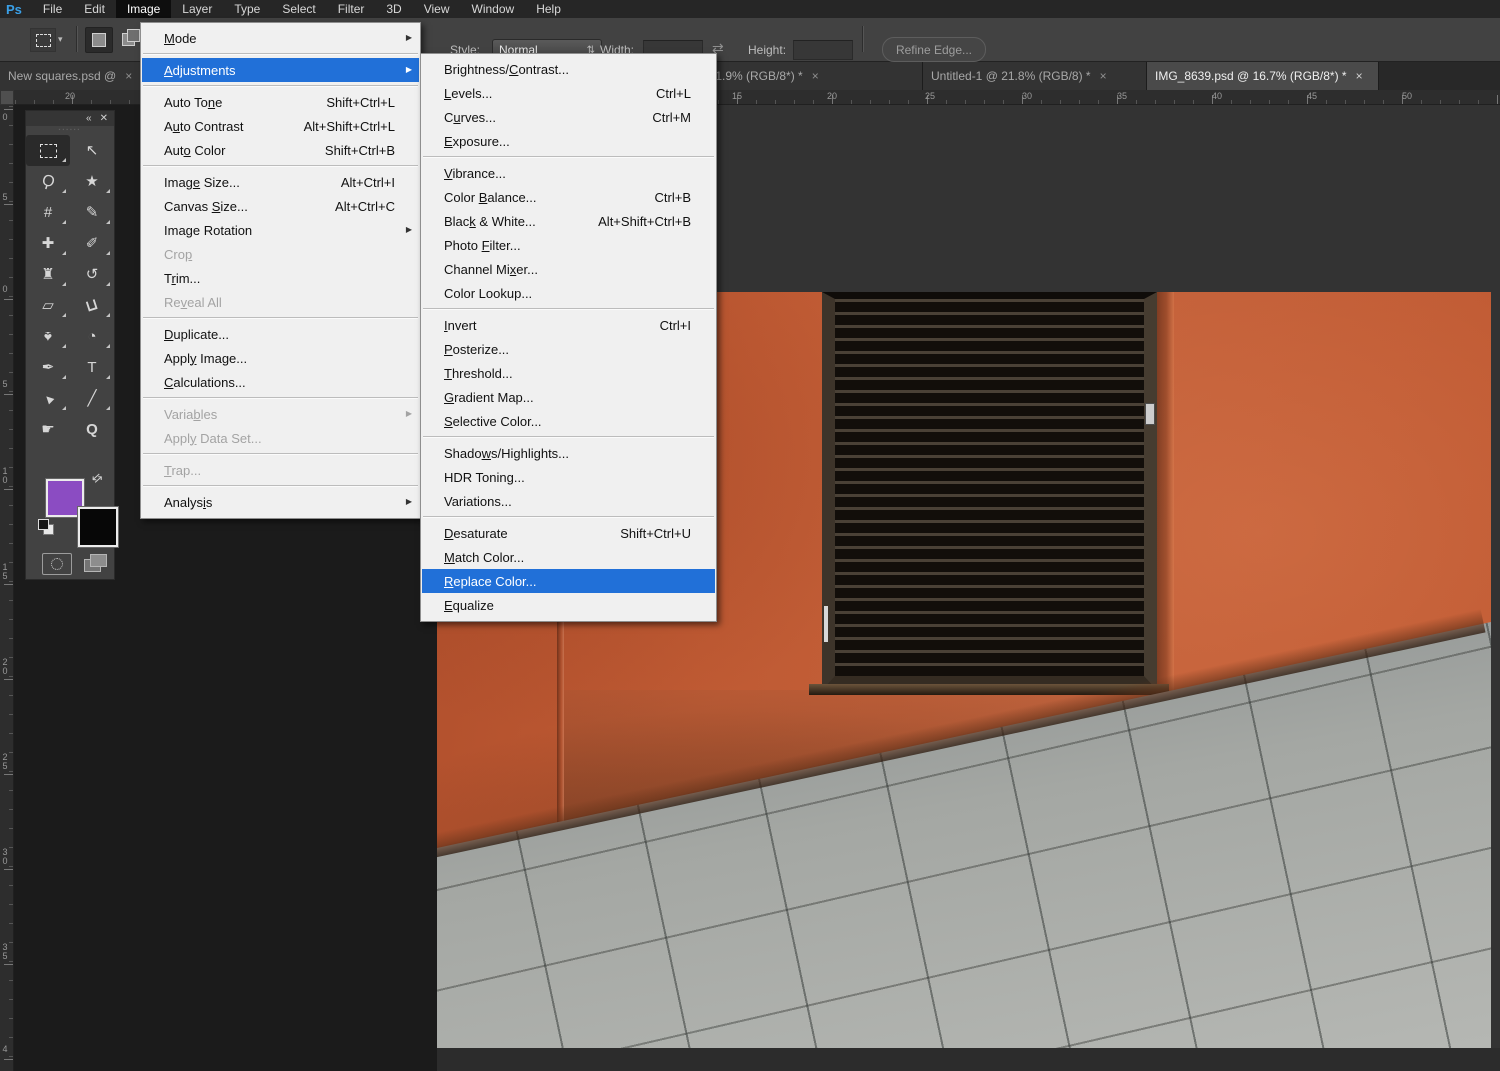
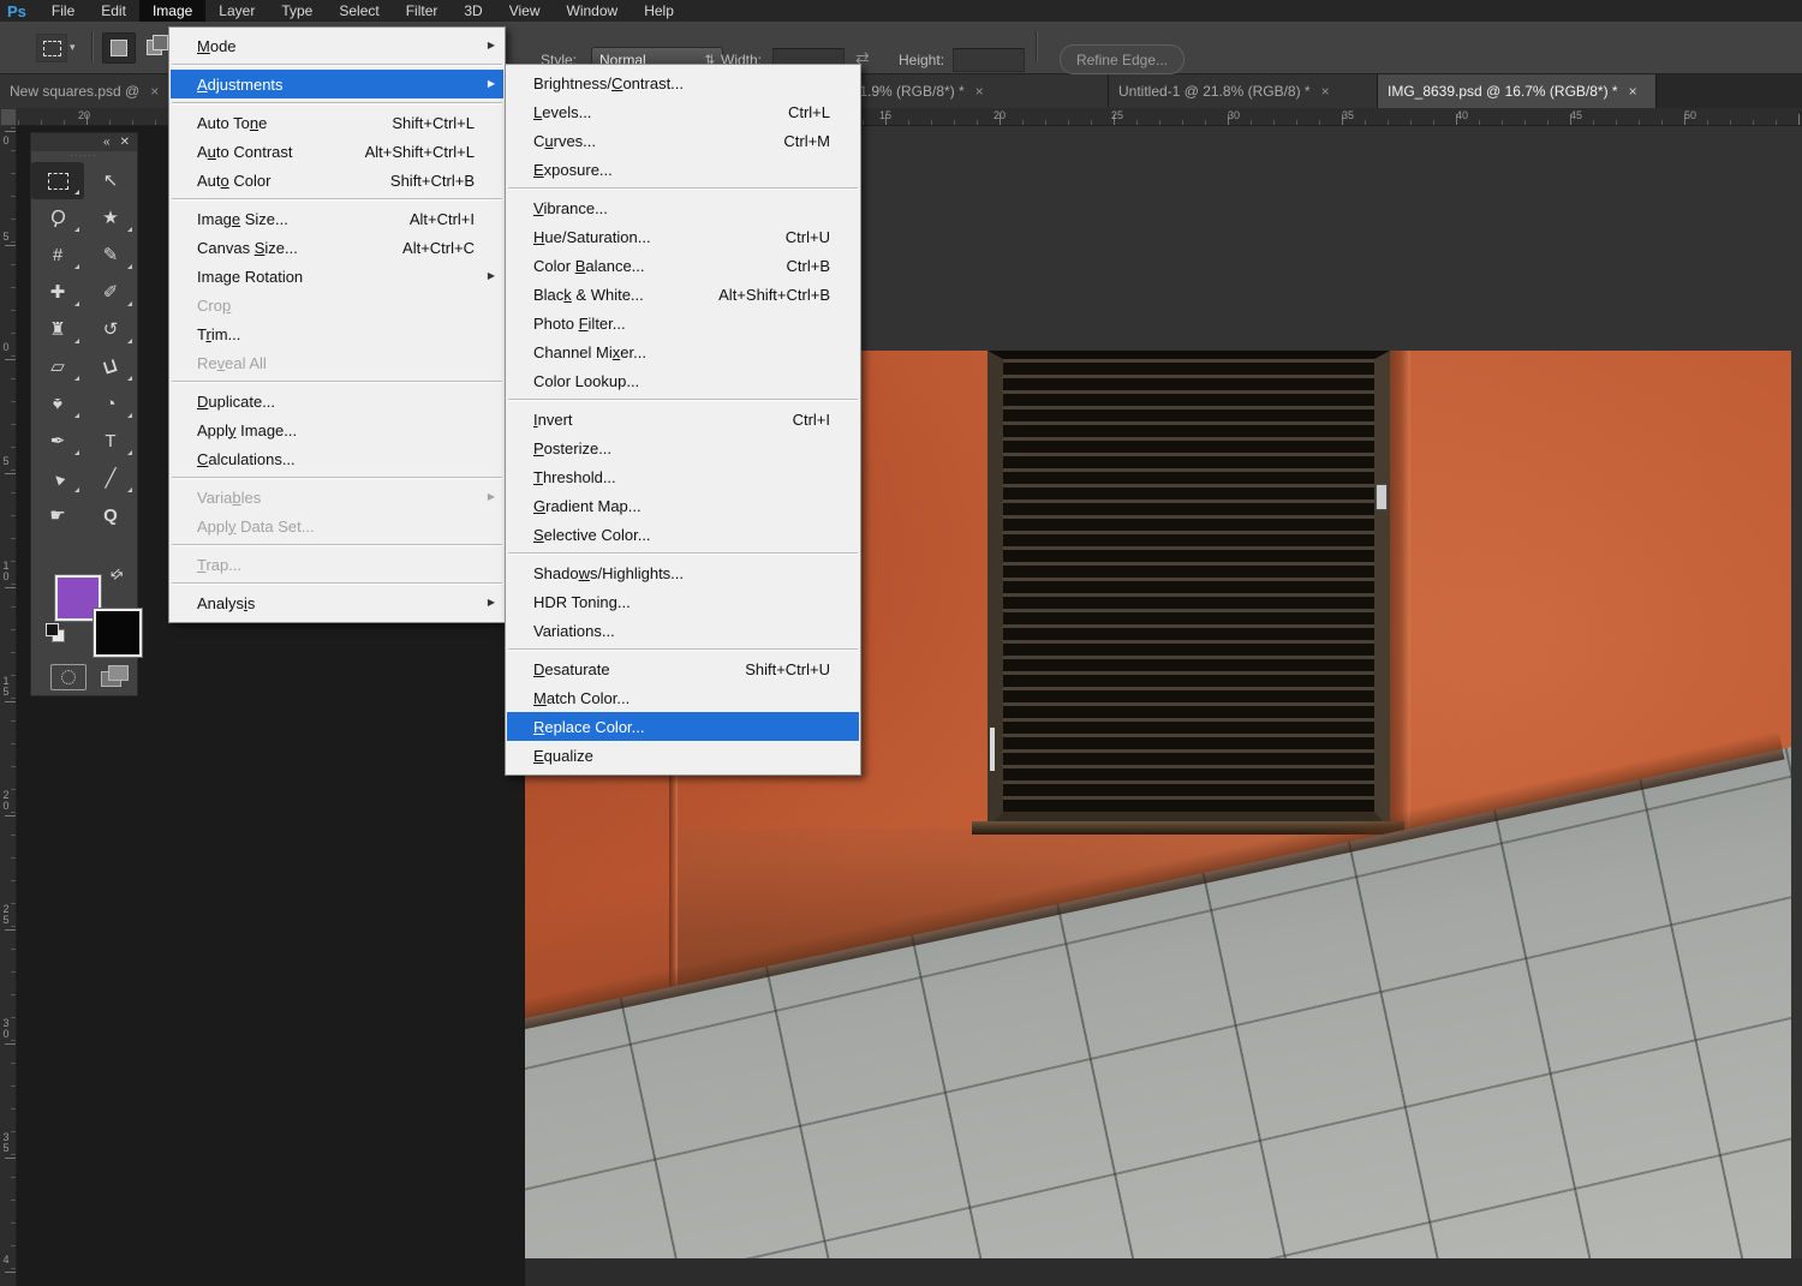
  Ps
  File
  Edit
  Image
  Layer
  Type
  Select
  Filter
  3D
  View
  Window
  Help
  ▾
  Style:
  Normal
  ⇅
  Width:
  ⇄
  Height:
  Refine Edge...
  New squares.psd @
  ×
  ×
  Untitled-1 @ 21.8% (RGB/8) *
  ×
  IMG_8639.psd @ 16.7% (RGB/8*) *
  ×
  20
  15
  20
  25
  30
  35
  40
  45
  50
  0
  5
  0
  5
  10
  15
  20
  25
  30
  35
  4
  «
  ✕
  ↖
  ★
  #
  ✎
  ✚
  ✐
  ♜
  ↺
  ▱
  ◔
  ✒
  T
  ╱
  ☛
  Q
  Mode
  ▶
  Adjustments
  ▶
  Auto Tone
  Shift+Ctrl+L
  Auto Contrast
  Alt+Shift+Ctrl+L
  Auto Color
  Shift+Ctrl+B
  Image Size...
  Alt+Ctrl+I
  Canvas Size...
  Alt+Ctrl+C
  Image Rotation
  ▶
  Crop
  Trim...
  Reveal All
  Duplicate...
  Apply Image...
  Calculations...
  Variables
  ▶
  Apply Data Set...
  Trap...
  Analysis
  ▶
  Brightness/Contrast...
  Levels...
  Ctrl+L
  Curves...
  Ctrl+M
  Exposure...
  Vibrance...
+ Hue/Saturation...
+ Ctrl+U
  Color Balance...
  Ctrl+B
  Black & White...
  Alt+Shift+Ctrl+B
  Photo Filter...
  Channel Mixer...
  Color Lookup...
  Invert
  Ctrl+I
  Posterize...
  Threshold...
  Gradient Map...
  Selective Color...
  Shadows/Highlights...
  HDR Toning...
  Variations...
  Desaturate
  Shift+Ctrl+U
  Match Color...
  Replace Color...
  Equalize
